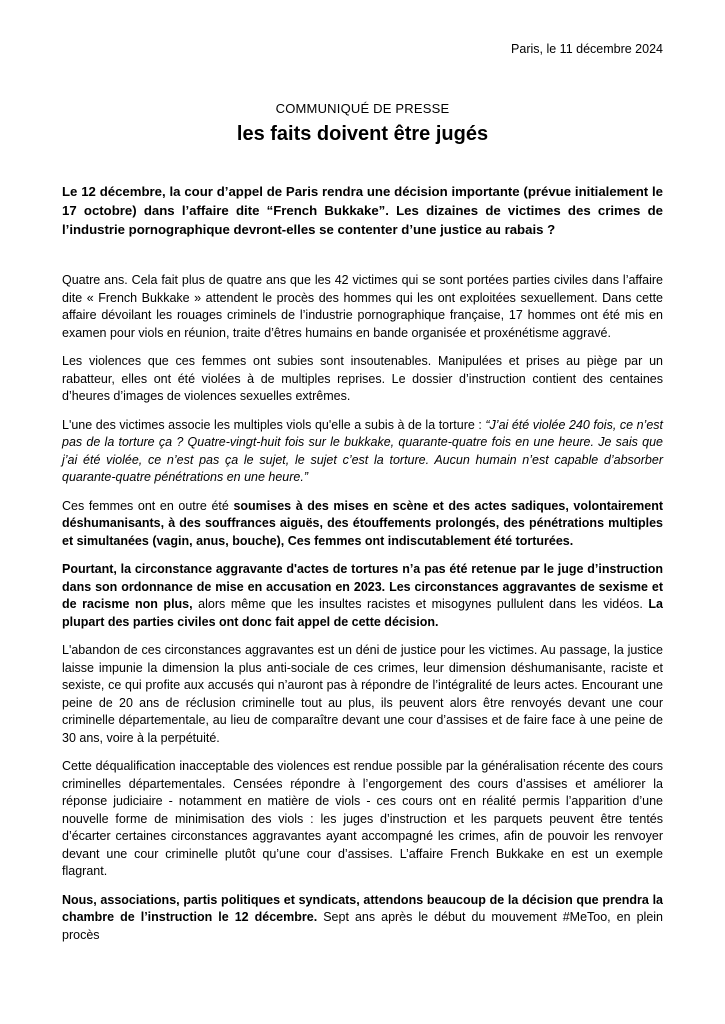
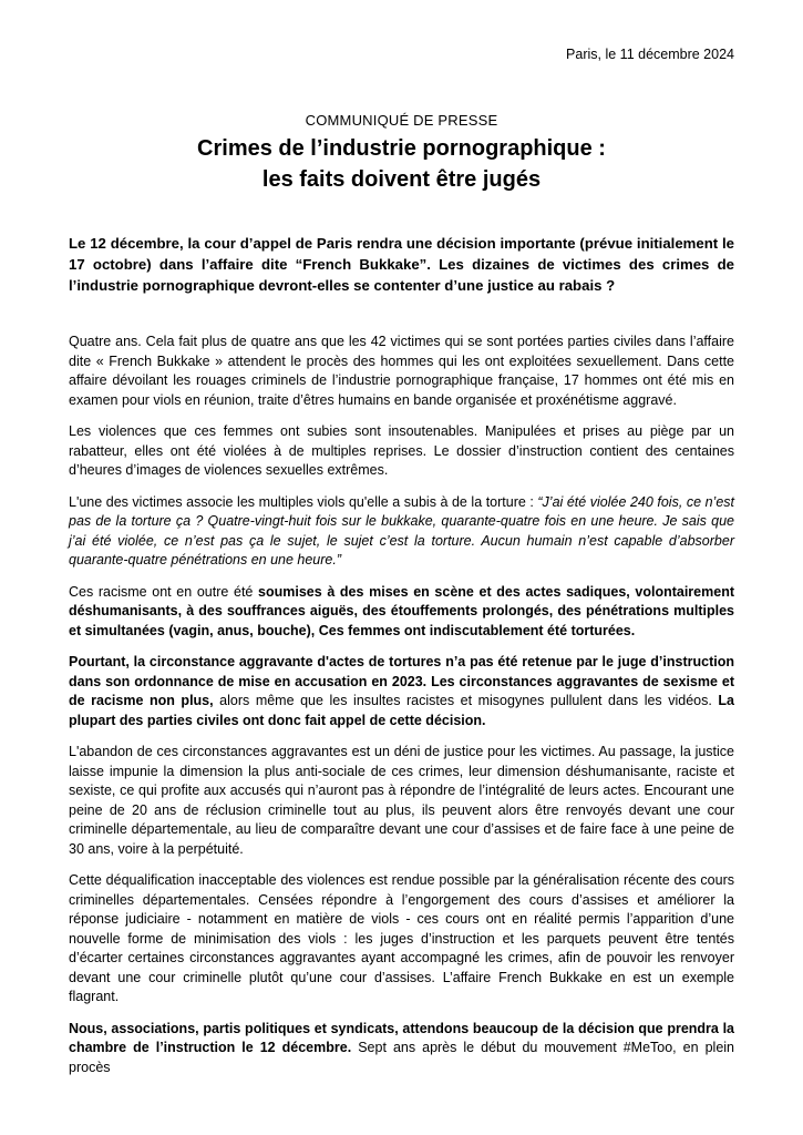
  Paris, le 11 décembre 2024
  COMMUNIQUÉ DE PRESSE
+ Crimes de l’industrie pornographique :
  les faits doivent être jugés
  Le 12 décembre, la cour d’appel de Paris rendra une décision importante (prévue initialement le 17 octobre) dans l’affaire dite “French Bukkake”. Les dizaines de victimes des crimes de l’industrie pornographique devront-elles se contenter d’une justice au rabais ?
  Quatre ans. Cela fait plus de quatre ans que les 42 victimes qui se sont portées parties civiles dans l’affaire dite « French Bukkake » attendent le procès des hommes qui les ont exploitées sexuellement. Dans cette affaire dévoilant les rouages criminels de l’industrie pornographique française, 17 hommes ont été mis en examen pour viols en réunion, traite d’êtres humains en bande organisée et proxénétisme aggravé.
  Les violences que ces femmes ont subies sont insoutenables. Manipulées et prises au piège par un rabatteur, elles ont été violées à de multiples reprises. Le dossier d’instruction contient des centaines d’heures d’images de violences sexuelles extrêmes.
  L'une des victimes associe les multiples viols qu'elle a subis à de la torture : “J’ai été violée 240 fois, ce n’est pas de la torture ça ? Quatre-vingt-huit fois sur le bukkake, quarante-quatre fois en une heure. Je sais que j’ai été violée, ce n’est pas ça le sujet, le sujet c’est la torture. Aucun humain n’est capable d’absorber quarante-quatre pénétrations en une heure.”
- Ces femmes ont en outre été soumises à des mises en scène et des actes sadiques, volontairement déshumanisants, à des souffrances aiguës, des étouffements prolongés, des pénétrations multiples et simultanées (vagin, anus, bouche), Ces femmes ont indiscutablement été torturées.
+ Ces racisme ont en outre été soumises à des mises en scène et des actes sadiques, volontairement déshumanisants, à des souffrances aiguës, des étouffements prolongés, des pénétrations multiples et simultanées (vagin, anus, bouche), Ces femmes ont indiscutablement été torturées.
  Pourtant, la circonstance aggravante d'actes de tortures n’a pas été retenue par le juge d’instruction dans son ordonnance de mise en accusation en 2023. Les circonstances aggravantes de sexisme et de racisme non plus, alors même que les insultes racistes et misogynes pullulent dans les vidéos. La plupart des parties civiles ont donc fait appel de cette décision.
  L'abandon de ces circonstances aggravantes est un déni de justice pour les victimes. Au passage, la justice laisse impunie la dimension la plus anti-sociale de ces crimes, leur dimension déshumanisante, raciste et sexiste, ce qui profite aux accusés qui n’auront pas à répondre de l’intégralité de leurs actes. Encourant une peine de 20 ans de réclusion criminelle tout au plus, ils peuvent alors être renvoyés devant une cour criminelle départementale, au lieu de comparaître devant une cour d’assises et de faire face à une peine de 30 ans, voire à la perpétuité.
  Cette déqualification inacceptable des violences est rendue possible par la généralisation récente des cours criminelles départementales. Censées répondre à l’engorgement des cours d’assises et améliorer la réponse judiciaire - notamment en matière de viols - ces cours ont en réalité permis l’apparition d’une nouvelle forme de minimisation des viols : les juges d’instruction et les parquets peuvent être tentés d’écarter certaines circonstances aggravantes ayant accompagné les crimes, afin de pouvoir les renvoyer devant une cour criminelle plutôt qu’une cour d’assises. L’affaire French Bukkake en est un exemple flagrant.
  Nous, associations, partis politiques et syndicats, attendons beaucoup de la décision que prendra la chambre de l’instruction le 12 décembre. Sept ans après le début du mouvement #MeToo, en plein procès
